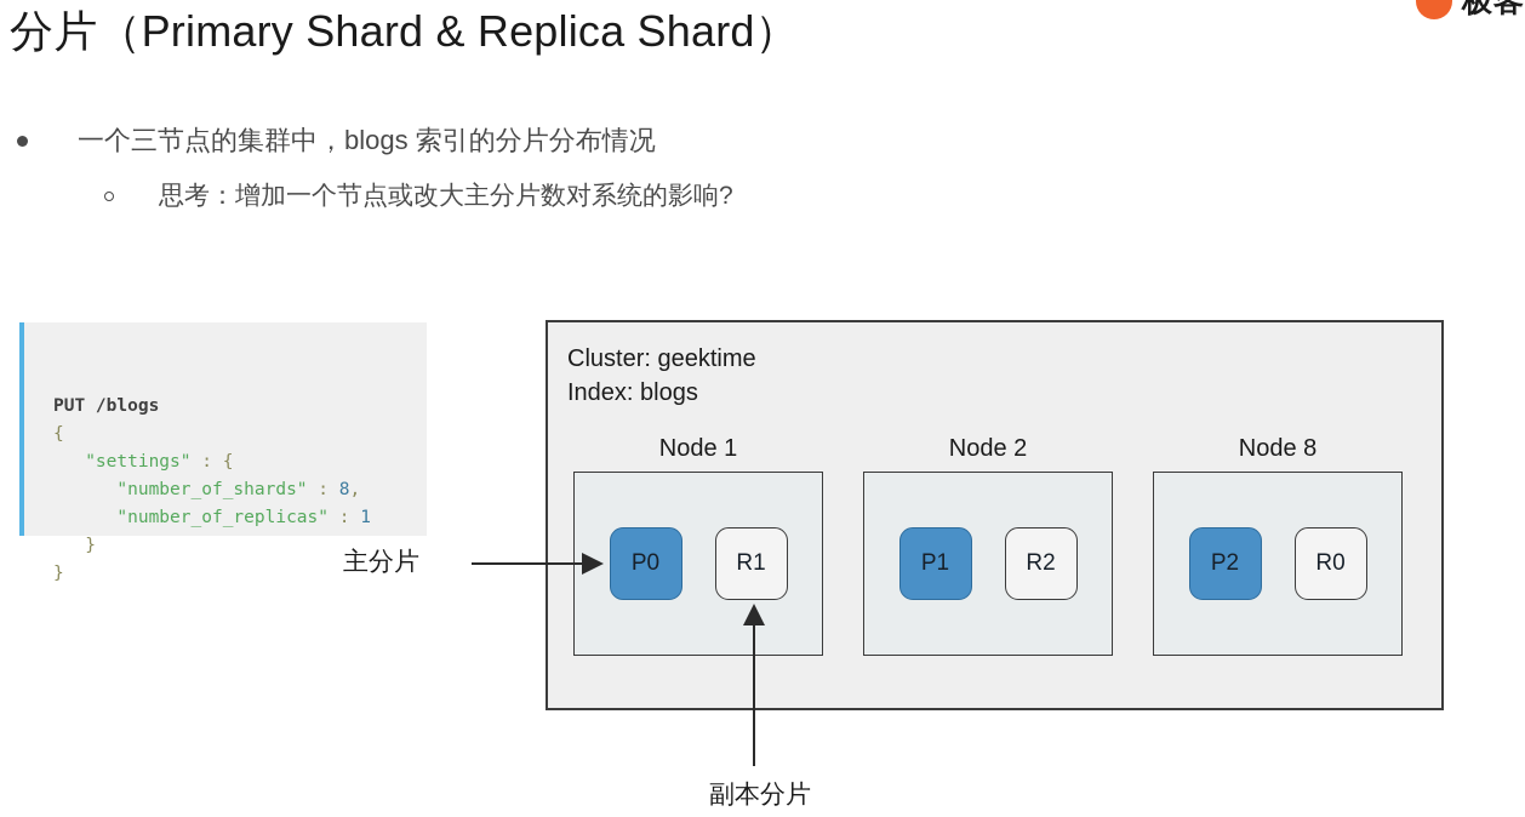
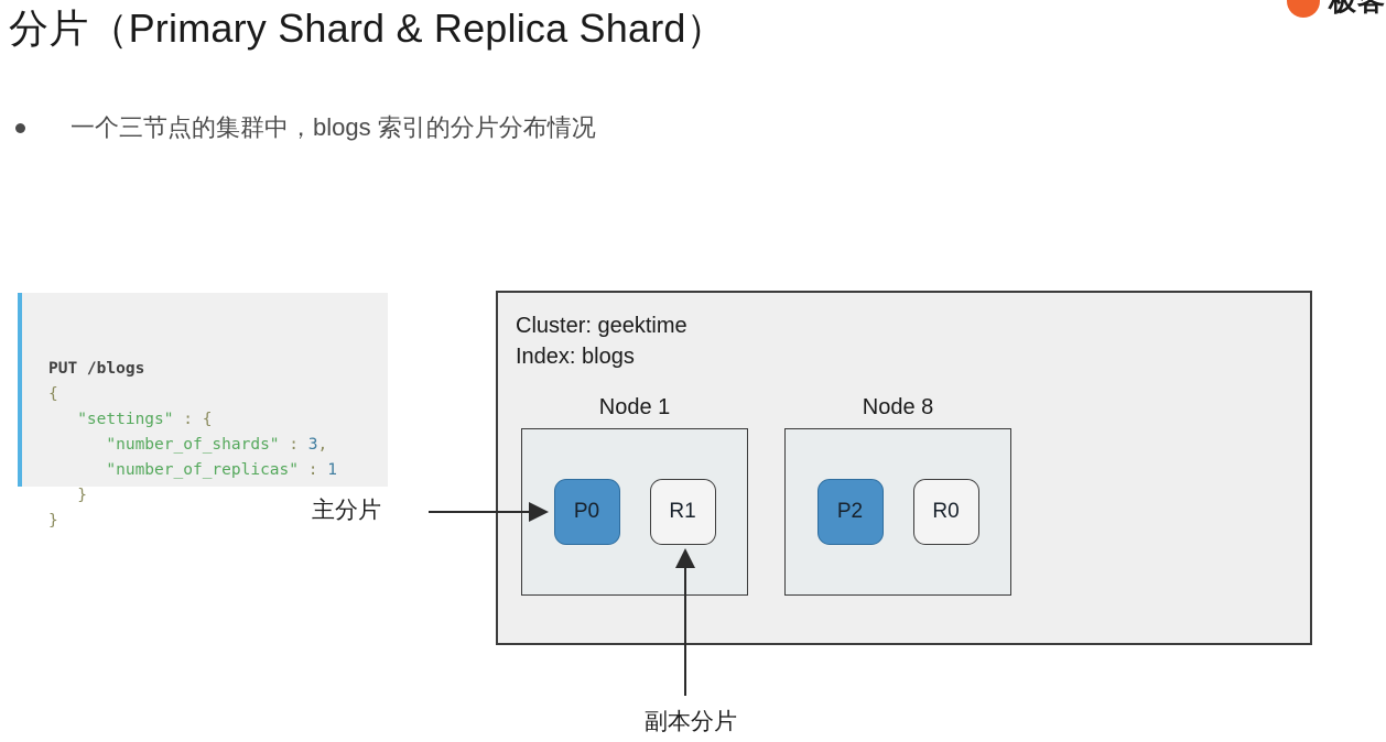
  分片（Primary Shard & Replica Shard）
  极客
  一个三节点的集群中，blogs 索引的分片分布情况
- 思考：增加一个节点或改大主分片数对系统的影响?
  PUT /blogs
  {
  "settings" : {
- "number_of_shards" : 8,
+ "number_of_shards" : 3,
  "number_of_replicas" : 1
  }
  }
  Cluster: geektime
  Index: blogs
  Node 1
  P0
  R1
- Node 2
- P1
- R2
  Node 8
  P2
  R0
  主分片
  副本分片
